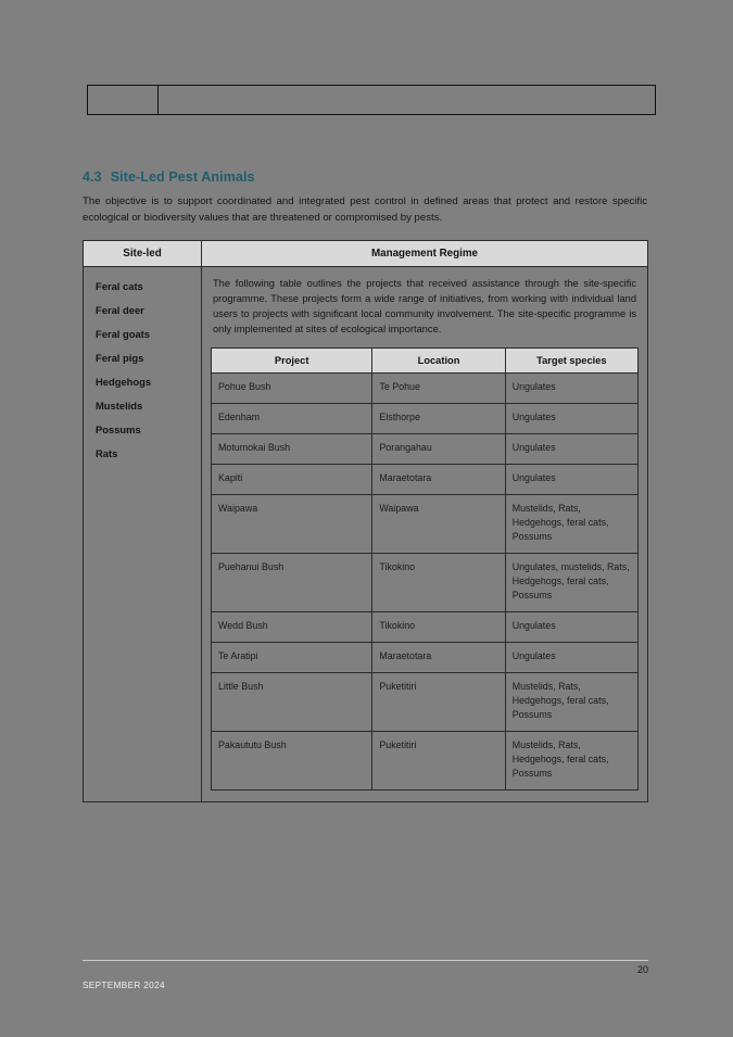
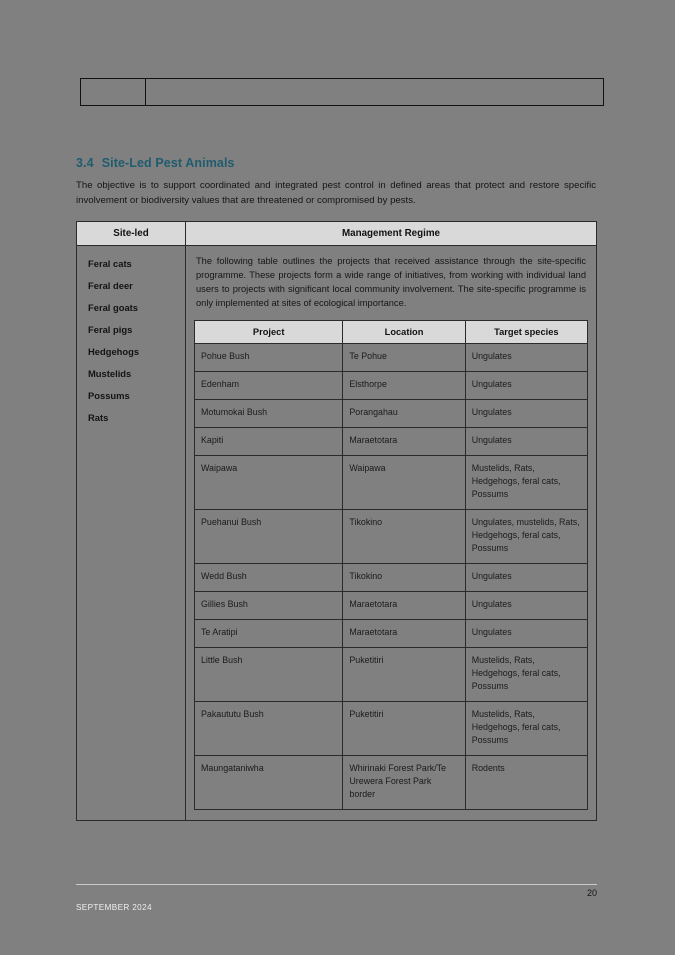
- 4.3 Site-Led Pest Animals
+ 3.4 Site-Led Pest Animals
- The objective is to support coordinated and integrated pest control in defined areas that protect and restore specific ecological or biodiversity values that are threatened or compromised by pests.
+ The objective is to support coordinated and integrated pest control in defined areas that protect and restore specific involvement or biodiversity values that are threatened or compromised by pests.
  Site-led	Management Regime
  Feral cats Feral deer Feral goats Feral pigs Hedgehogs Mustelids Possums Rats	The following table outlines the projects that received assistance through the site-specific programme. These projects form a wide range of initiatives, from working with individual land users to projects with significant local community involvement. The site-specific programme is only implemented at sites of ecological importance.
  Project	Location	Target species
  Pohue Bush	Te Pohue	Ungulates
  Edenham	Elsthorpe	Ungulates
  Motumokai Bush	Porangahau	Ungulates
  Kapiti	Maraetotara	Ungulates
  Waipawa	Waipawa	Mustelids, Rats, Hedgehogs, feral cats, Possums
  Puehanui Bush	Tikokino	Ungulates, mustelids, Rats, Hedgehogs, feral cats, Possums
  Wedd Bush	Tikokino	Ungulates
+ Gillies Bush	Maraetotara	Ungulates
  Te Aratipi	Maraetotara	Ungulates
  Little Bush	Puketitiri	Mustelids, Rats, Hedgehogs, feral cats, Possums
  Pakaututu Bush	Puketitiri	Mustelids, Rats, Hedgehogs, feral cats, Possums
+ Maungataniwha	Whirinaki Forest Park/Te Urewera Forest Park border	Rodents
  20
  SEPTEMBER 2024
